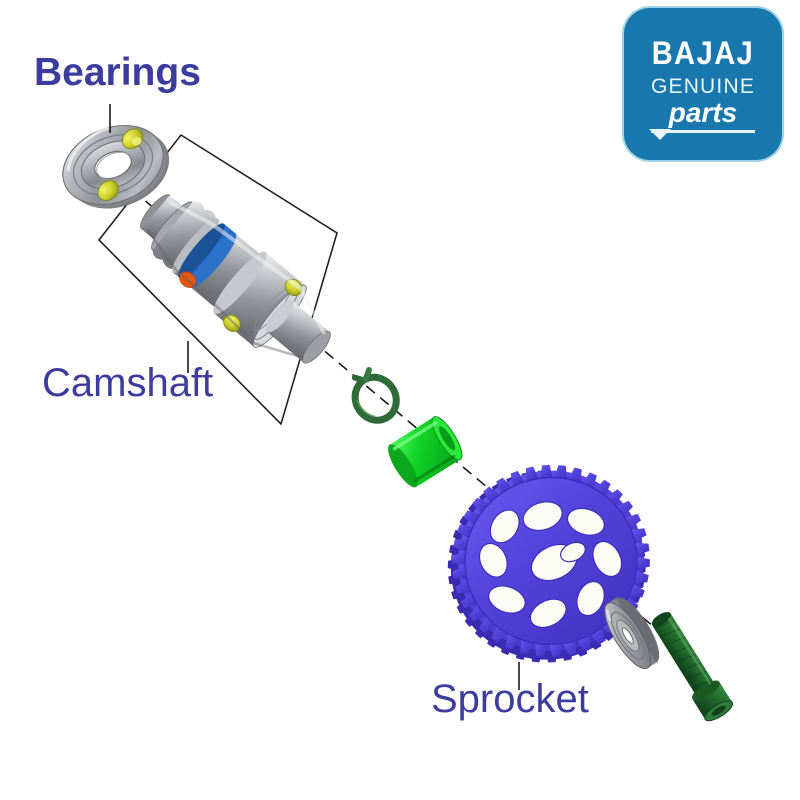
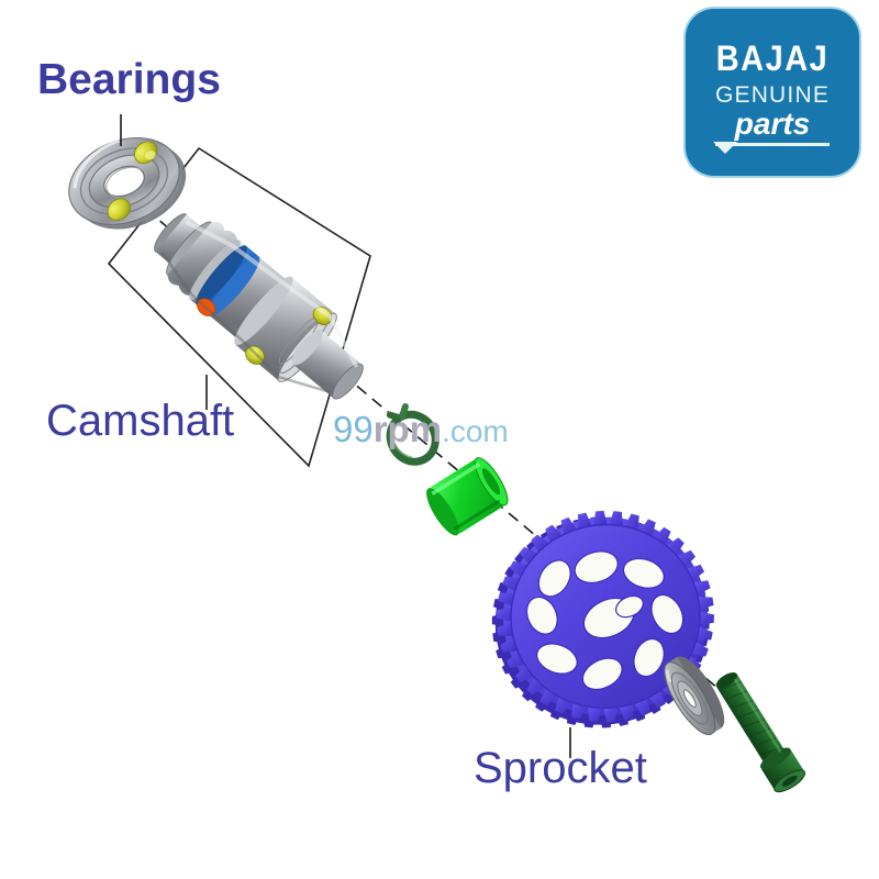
+ 99rpm.com
  Bearings
  Camshaft
  Sprocket
  BAJAJ
  GENUINE
  parts
